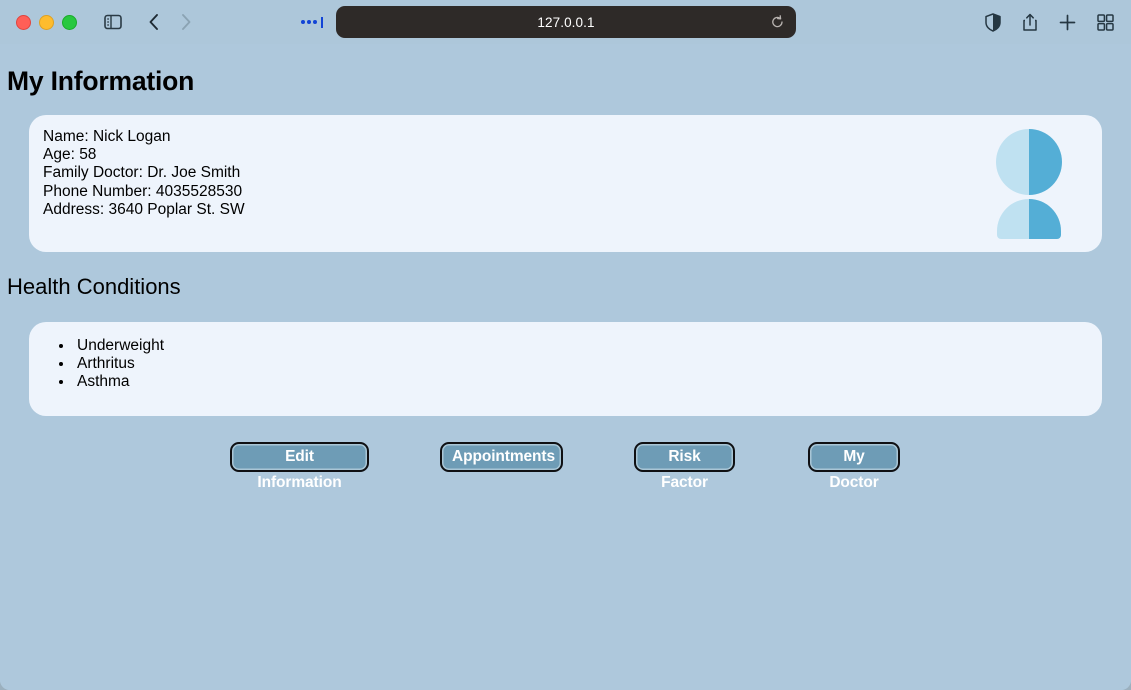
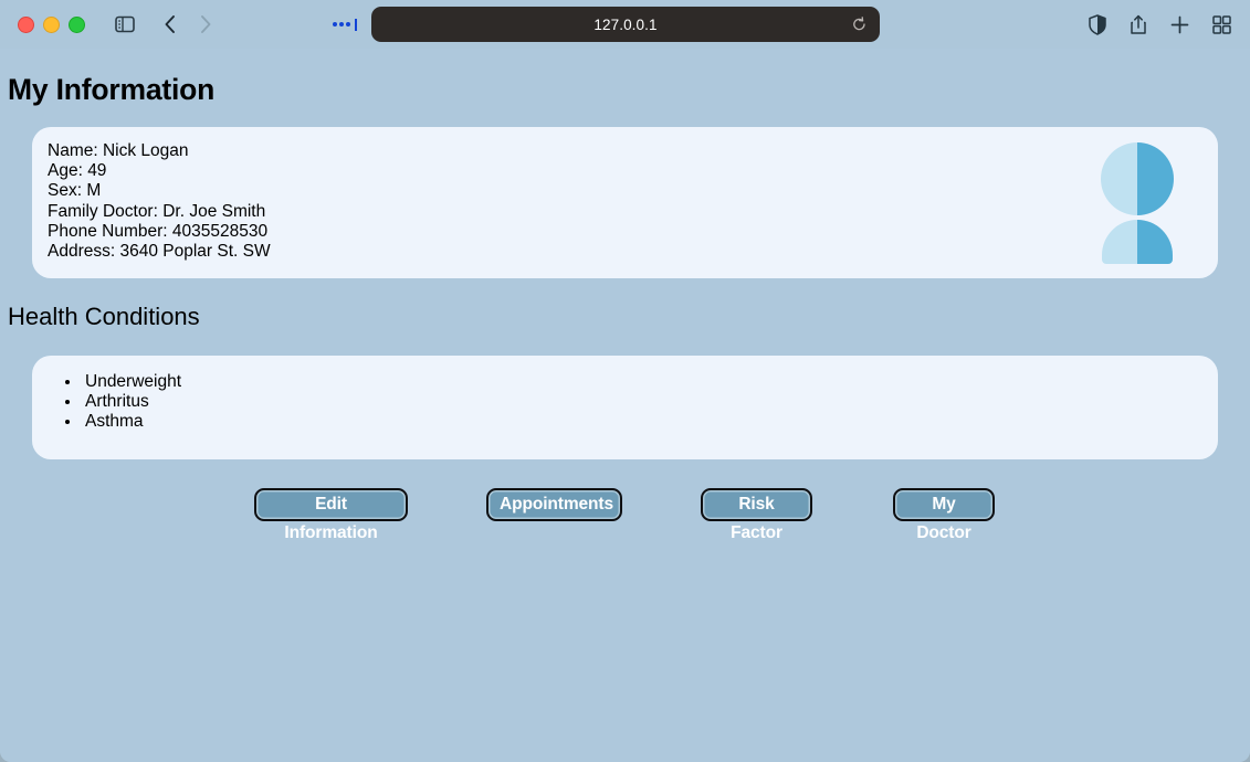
  127.0.0.1
  My Information
  Name: Nick Logan
- Age: 58
+ Age: 49
+ Sex: M
  Family Doctor: Dr. Joe Smith
  Phone Number: 4035528530
  Address: 3640 Poplar St. SW
  Health Conditions
  Underweight
  Arthritus
  Asthma
  Edit Information
  Appointments
  Risk Factor
  My Doctor
